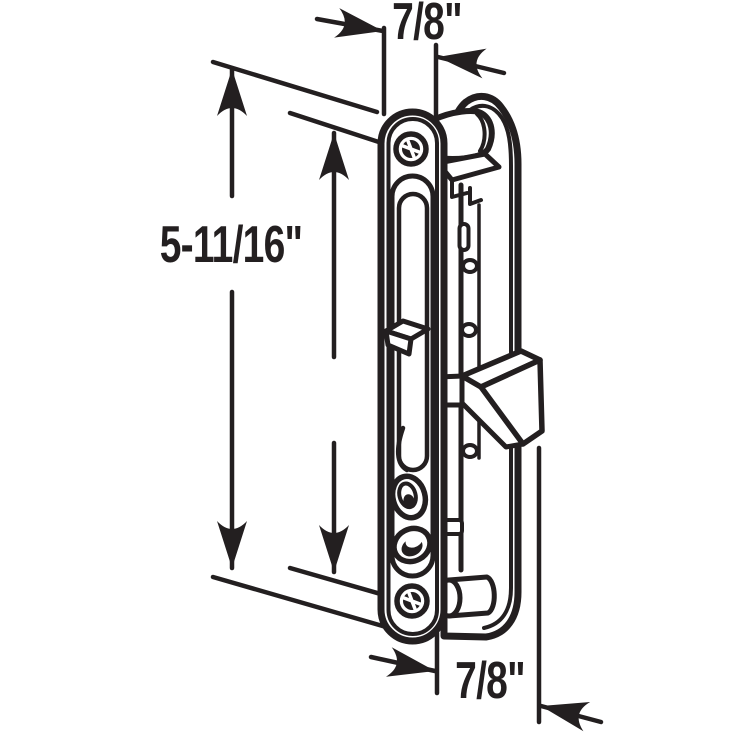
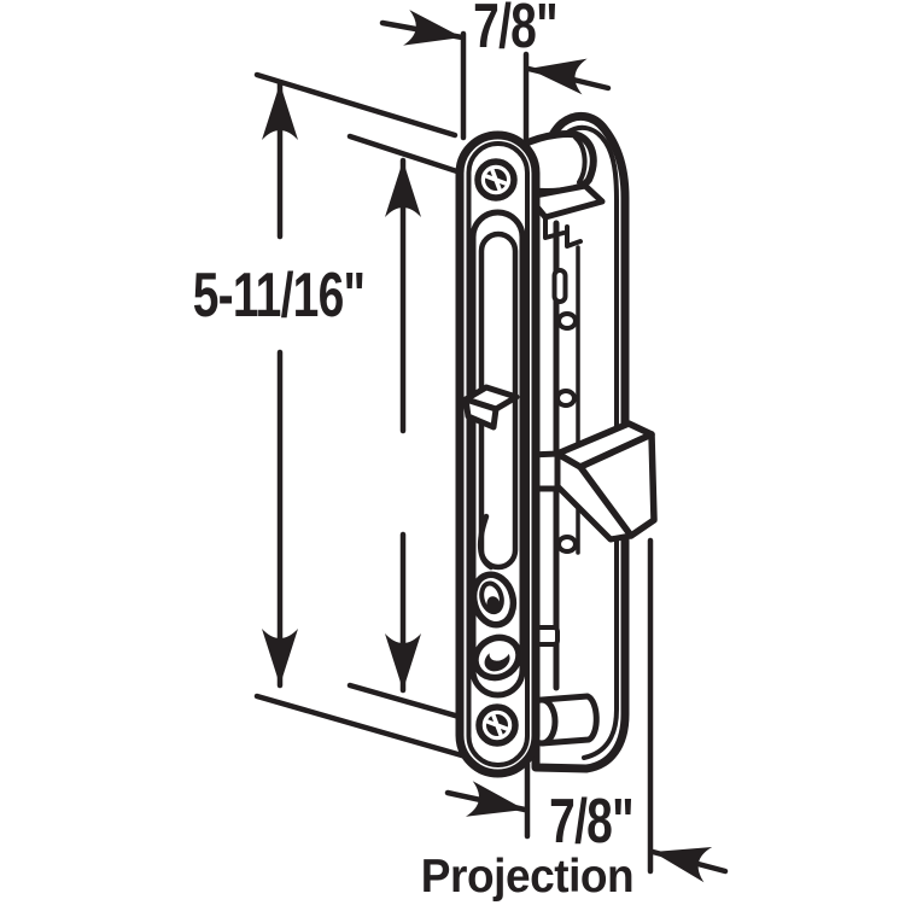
  7/8"
  5-11/16"
  7/8"
+ Projection
